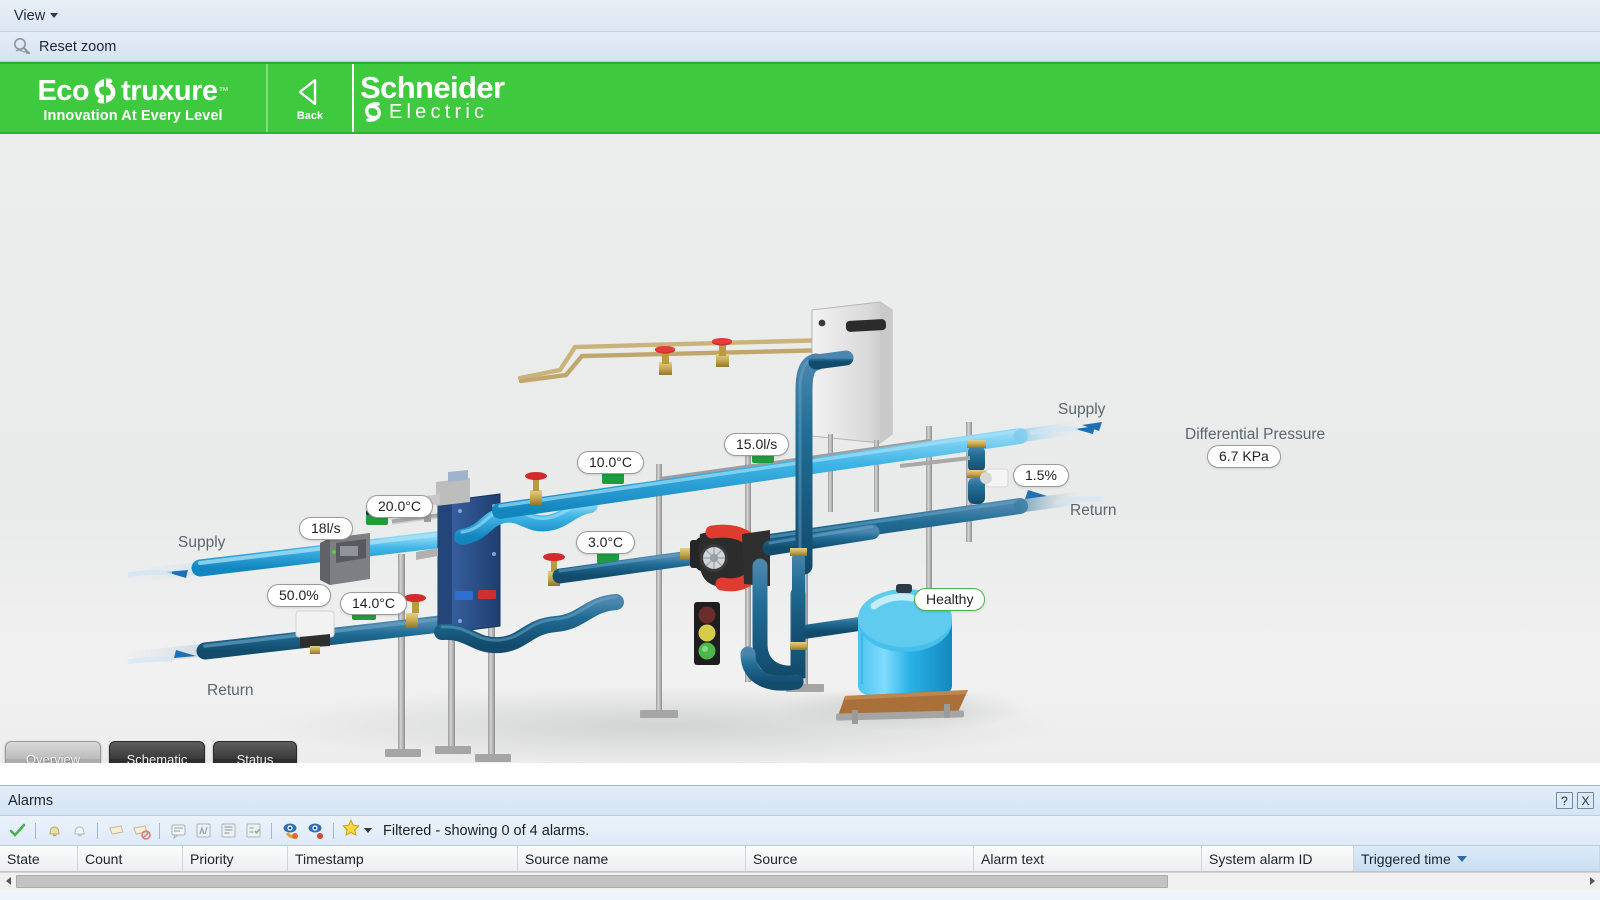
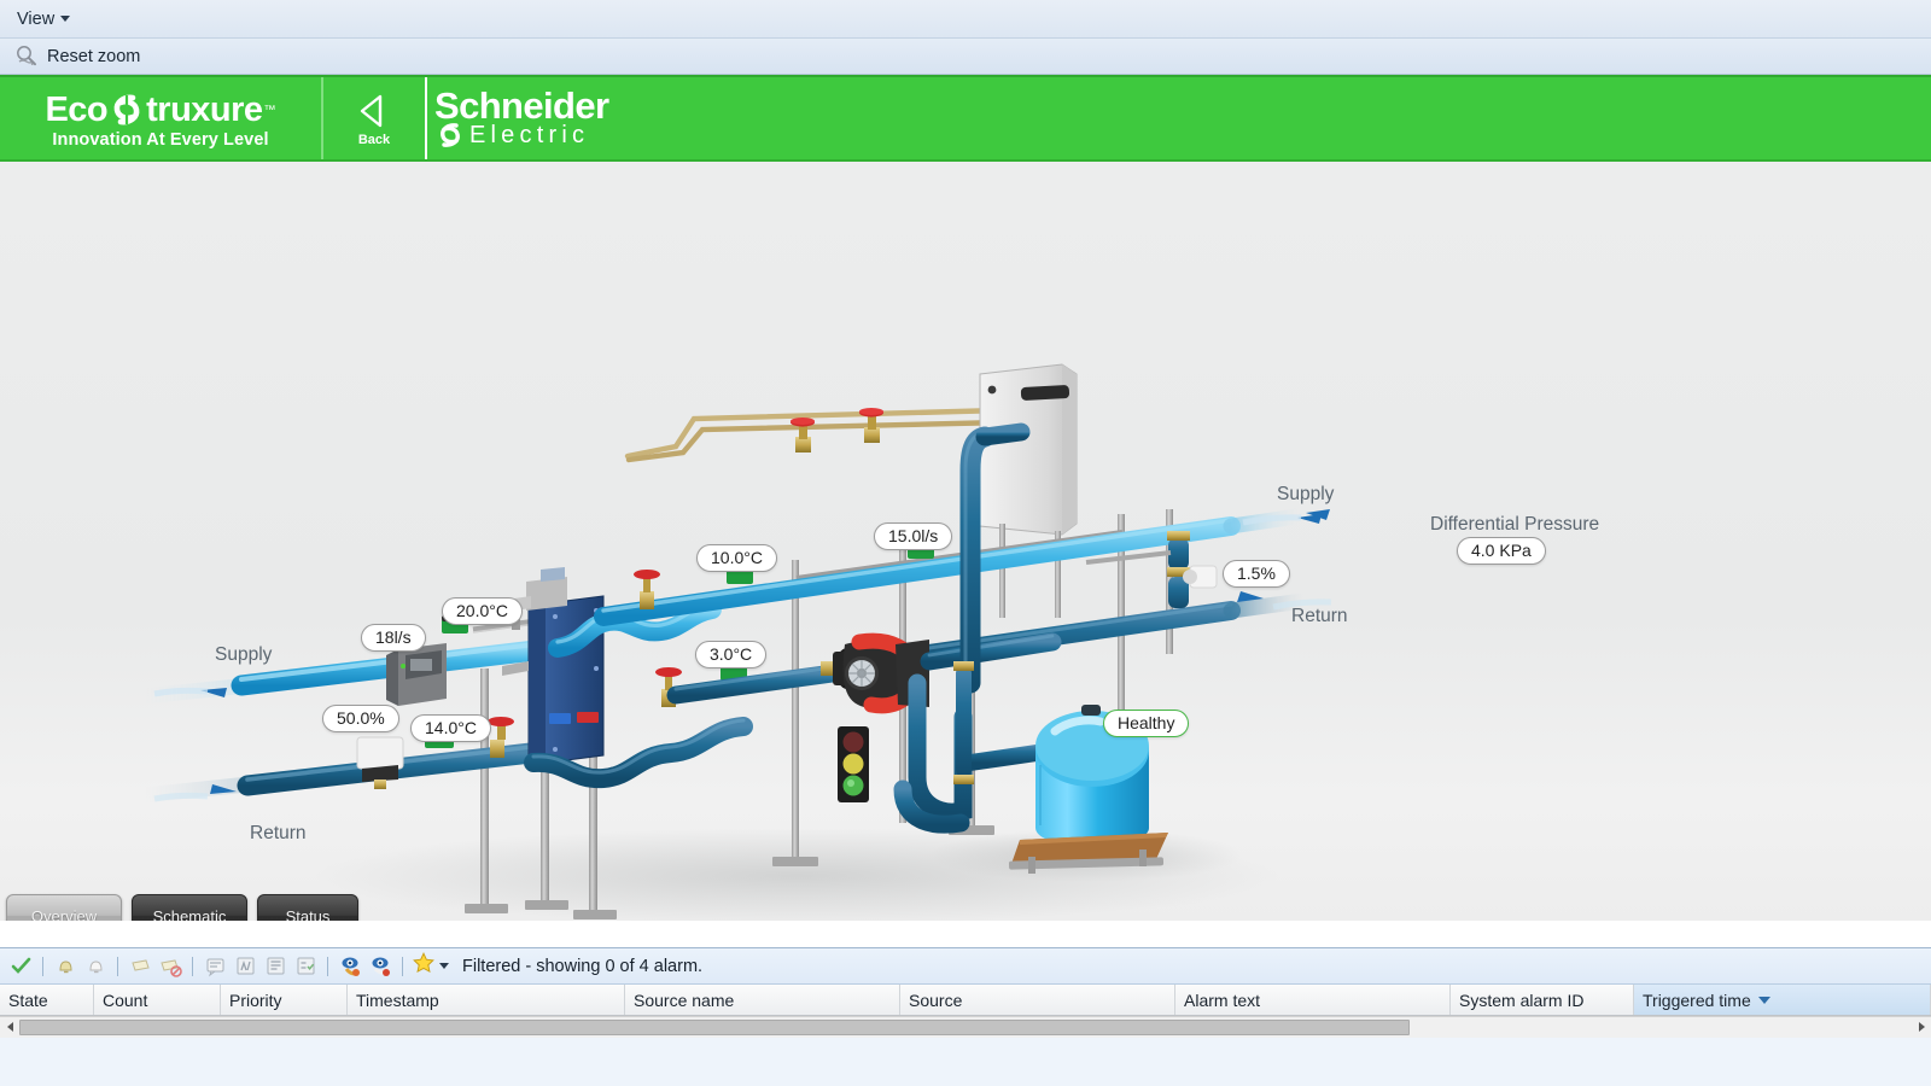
  View
  Reset zoom
  Eco
  truxure
  ™
  Innovation At Every Level
  Back
  Schneider
  Electric
  18l/s
  20.0°C
  50.0%
  14.0°C
  10.0°C
  3.0°C
  15.0l/s
  1.5%
- 6.7 KPa
+ 4.0 KPa
  Healthy
  Supply
  Return
  Supply
  Return
  Differential Pressure
  Overview
  Schematic
  Status
- Alarms
- ?
- X
- Filtered - showing 0 of 4 alarms.
+ Filtered - showing 0 of 4 alarm.
  State
  Count
  Priority
  Timestamp
  Source name
  Source
  Alarm text
  System alarm ID
  Triggered time
